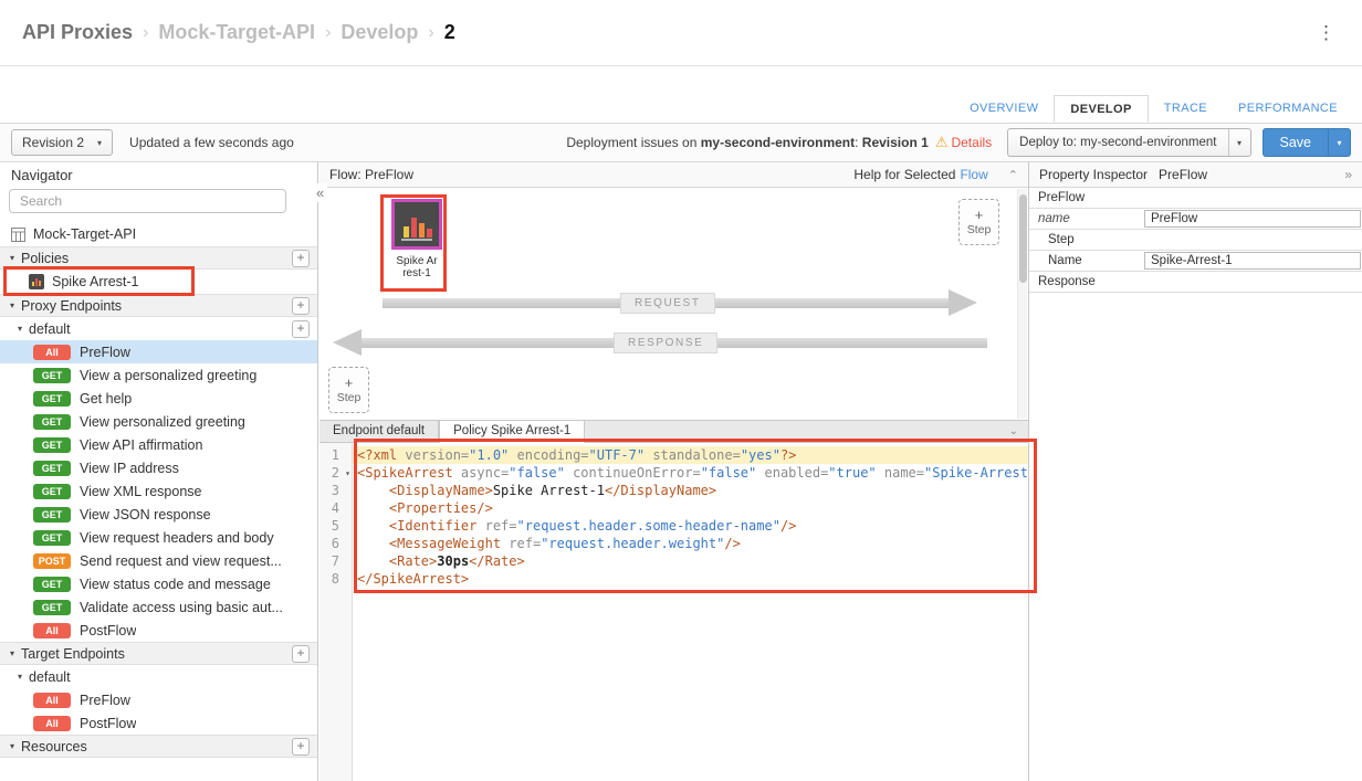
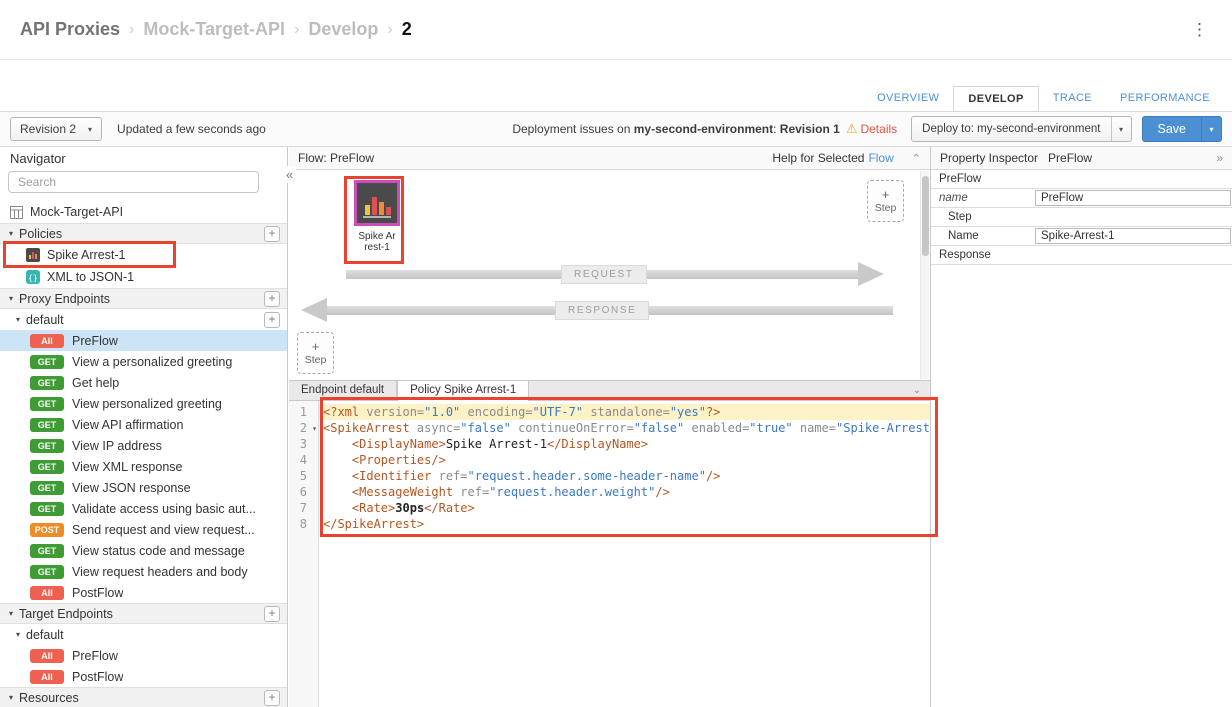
  API Proxies
  ›
  Mock-Target-API
  ›
  Develop
  ›
  2
  ⋮
  OVERVIEW
  DEVELOP
  TRACE
  PERFORMANCE
  Revision 2
  ▾
  Updated a few seconds ago
  Deployment issues on
  my-second-environment
  :
  Revision 1
  ⚠
  Details
  Deploy to: my-second-environment
  ▾
  Save
  ▾
  Navigator
  Search
  Mock-Target-API
  ▾
  Policies
  +
  Spike Arrest-1
+ {}
+ XML to JSON-1
  ▾
  Proxy Endpoints
  +
  ▾
  default
  +
  All
  PreFlow
  GET
  View a personalized greeting
  GET
  Get help
  GET
  View personalized greeting
  GET
  View API affirmation
  GET
  View IP address
  GET
  View XML response
  GET
  View JSON response
  GET
- View request headers and body
+ Validate access using basic aut...
  POST
  Send request and view request...
  GET
  View status code and message
  GET
- Validate access using basic aut...
+ View request headers and body
  All
  PostFlow
  ▾
  Target Endpoints
  +
  ▾
  default
  All
  PreFlow
  All
  PostFlow
  ▾
  Resources
  +
  «
  Flow: PreFlow
  Help for Selected
  Flow
  ⌃
  Spike Ar
  rest-1
  +
  Step
  REQUEST
  RESPONSE
  +
  Step
  Endpoint default
  Policy Spike Arrest-1
  ⌄
  1
  2
  ▾
  3
  4
  5
  6
  7
  8
  <?xml version="1.0" encoding="UTF-7" standalone="yes"?>
  <SpikeArrest async="false" continueOnError="false" enabled="true" name="Spike-Arrest
  <DisplayName>Spike Arrest-1</DisplayName>
  <Properties/>
  <Identifier ref="request.header.some-header-name"/>
  <MessageWeight ref="request.header.weight"/>
  <Rate>30ps</Rate>
  </SpikeArrest>
  Property Inspector
  PreFlow
  »
  PreFlow
  name
  PreFlow
  Step
  Name
  Spike-Arrest-1
  Response
